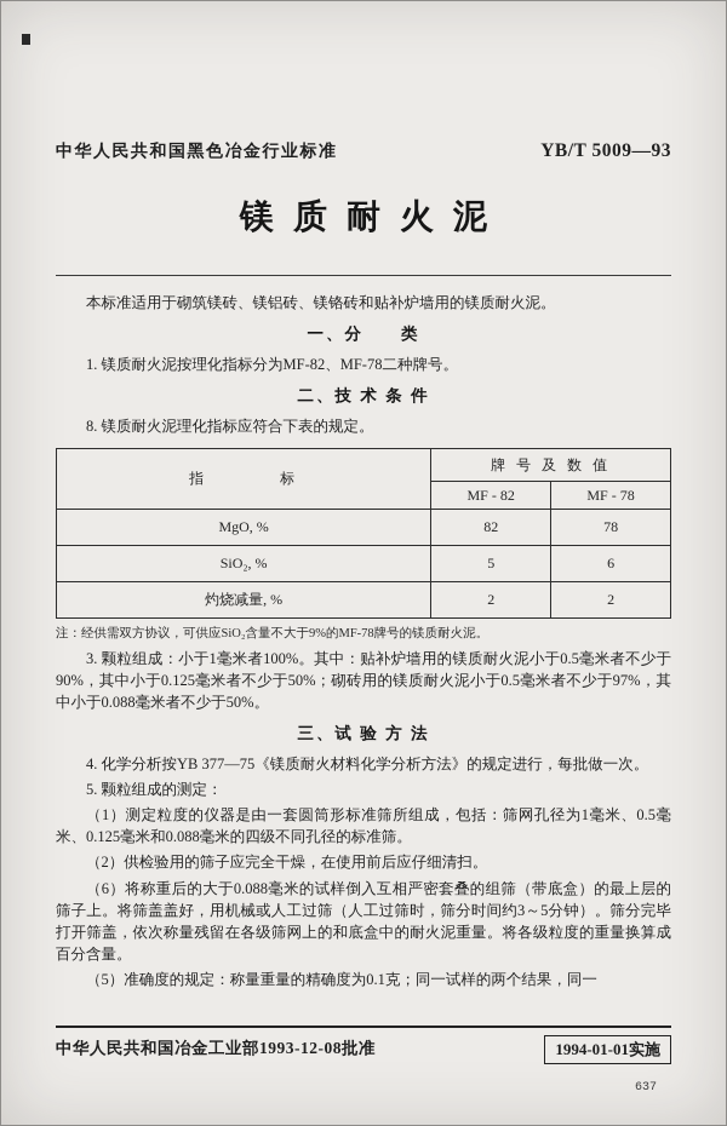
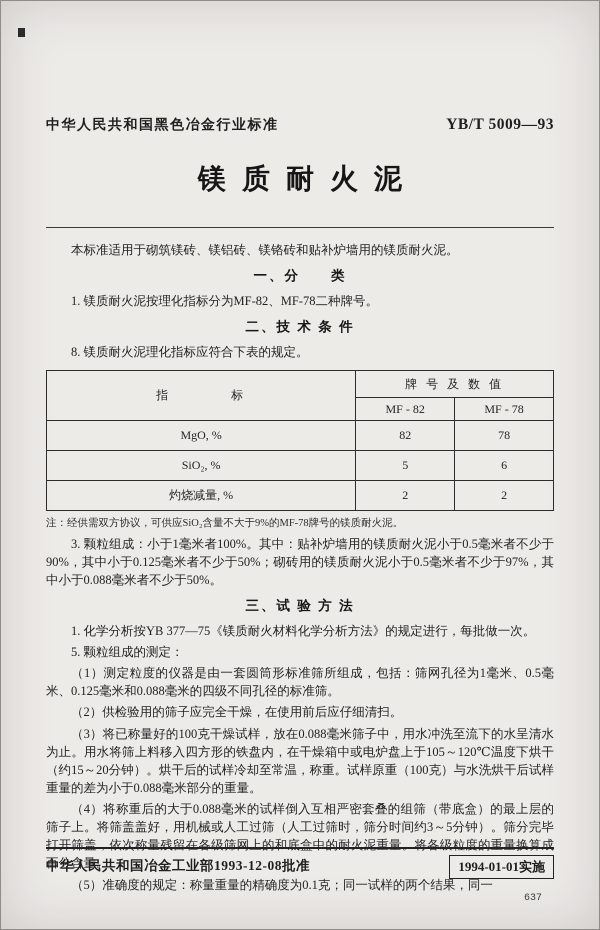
  中华人民共和国黑色冶金行业标准
  YB/T 5009—93
  镁质耐火泥
  本标准适用于砌筑镁砖、镁铝砖、镁铬砖和贴补炉墙用的镁质耐火泥。
  一、分 类
  1. 镁质耐火泥按理化指标分为MF-82、MF-78二种牌号。
  二、技 术 条 件
  8. 镁质耐火泥理化指标应符合下表的规定。
  指 标	牌 号 及 数 值
  MF - 82	MF - 78
  MgO, %	82	78
  SiO₂, %	5	6
  灼烧减量, %	2	2
  注：经供需双方协议，可供应SiO₂含量不大于9%的MF-78牌号的镁质耐火泥。
  3. 颗粒组成：小于1毫米者100%。其中：贴补炉墙用的镁质耐火泥小于0.5毫米者不少于90%，其中小于0.125毫米者不少于50%；砌砖用的镁质耐火泥小于0.5毫米者不少于97%，其中小于0.088毫米者不少于50%。
  三、试 验 方 法
- 4. 化学分析按YB 377—75《镁质耐火材料化学分析方法》的规定进行，每批做一次。
+ 1. 化学分析按YB 377—75《镁质耐火材料化学分析方法》的规定进行，每批做一次。
  5. 颗粒组成的测定：
  （1）测定粒度的仪器是由一套圆筒形标准筛所组成，包括：筛网孔径为1毫米、0.5毫米、0.125毫米和0.088毫米的四级不同孔径的标准筛。
  （2）供检验用的筛子应完全干燥，在使用前后应仔细清扫。
+ （3）将已称量好的100克干燥试样，放在0.088毫米筛子中，用水冲洗至流下的水呈清水为止。用水将筛上料移入四方形的铁盘内，在干燥箱中或电炉盘上于105～120℃温度下烘干（约15～20分钟）。烘干后的试样冷却至常温，称重。试样原重（100克）与水洗烘干后试样重量的差为小于0.088毫米部分的重量。
- （6）将称重后的大于0.088毫米的试样倒入互相严密套叠的组筛（带底盒）的最上层的筛子上。将筛盖盖好，用机械或人工过筛（人工过筛时，筛分时间约3～5分钟）。筛分完毕打开筛盖，依次称量残留在各级筛网上的和底盒中的耐火泥重量。将各级粒度的重量换算成百分含量。
+ （4）将称重后的大于0.088毫米的试样倒入互相严密套叠的组筛（带底盒）的最上层的筛子上。将筛盖盖好，用机械或人工过筛（人工过筛时，筛分时间约3～5分钟）。筛分完毕打开筛盖，依次称量残留在各级筛网上的和底盒中的耐火泥重量。将各级粒度的重量换算成百分含量。
  （5）准确度的规定：称量重量的精确度为0.1克；同一试样的两个结果，同一
  中华人民共和国冶金工业部1993-12-08批准
  1994-01-01实施
  637
